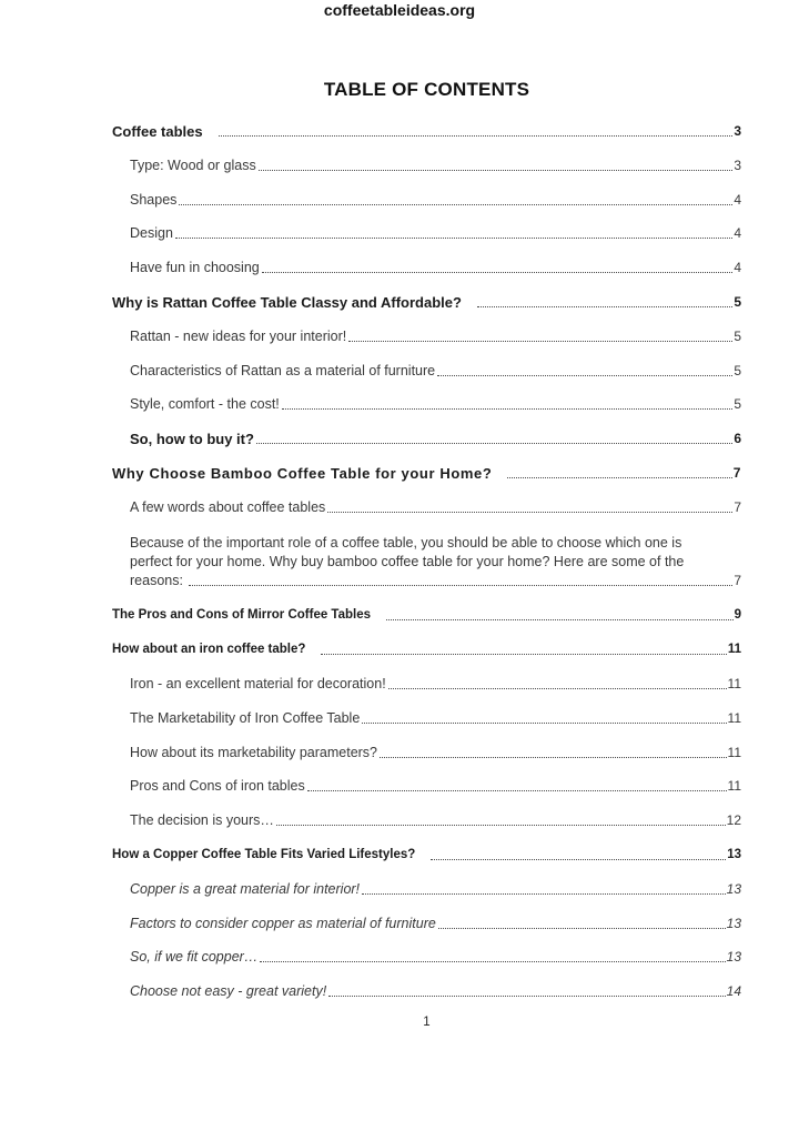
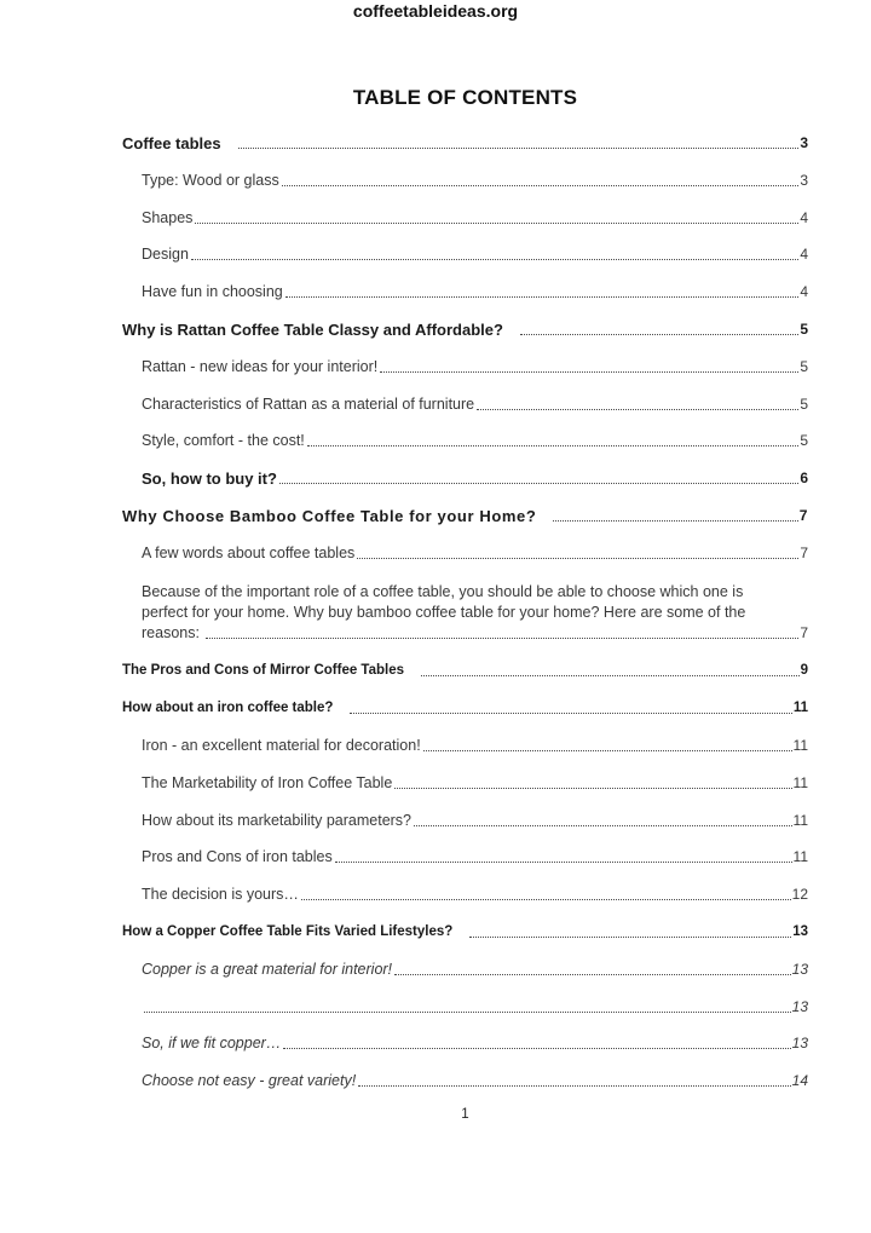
  coffeetableideas.org
  TABLE OF CONTENTS
  Coffee tables
  3
  Type: Wood or glass
  3
  Shapes
  4
  Design
  4
  Have fun in choosing
  4
  Why is Rattan Coffee Table Classy and Affordable?
  5
  Rattan - new ideas for your interior!
  5
  Characteristics of Rattan as a material of furniture
  5
  Style, comfort - the cost!
  5
  So, how to buy it?
  6
  Why Choose Bamboo Coffee Table for your Home?
  7
  A few words about coffee tables
  7
  Because of the important role of a coffee table, you should be able to choose which one is
  perfect for your home. Why buy bamboo coffee table for your home? Here are some of the
  reasons:
  7
  The Pros and Cons of Mirror Coffee Tables
  9
  How about an iron coffee table?
  11
  Iron - an excellent material for decoration!
  11
  The Marketability of Iron Coffee Table
  11
  How about its marketability parameters?
  11
  Pros and Cons of iron tables
  11
  The decision is yours…
  12
  How a Copper Coffee Table Fits Varied Lifestyles?
  13
  Copper is a great material for interior!
  13
- Factors to consider copper as material of furniture
  13
  So, if we fit copper…
  13
  Choose not easy - great variety!
  14
  1
